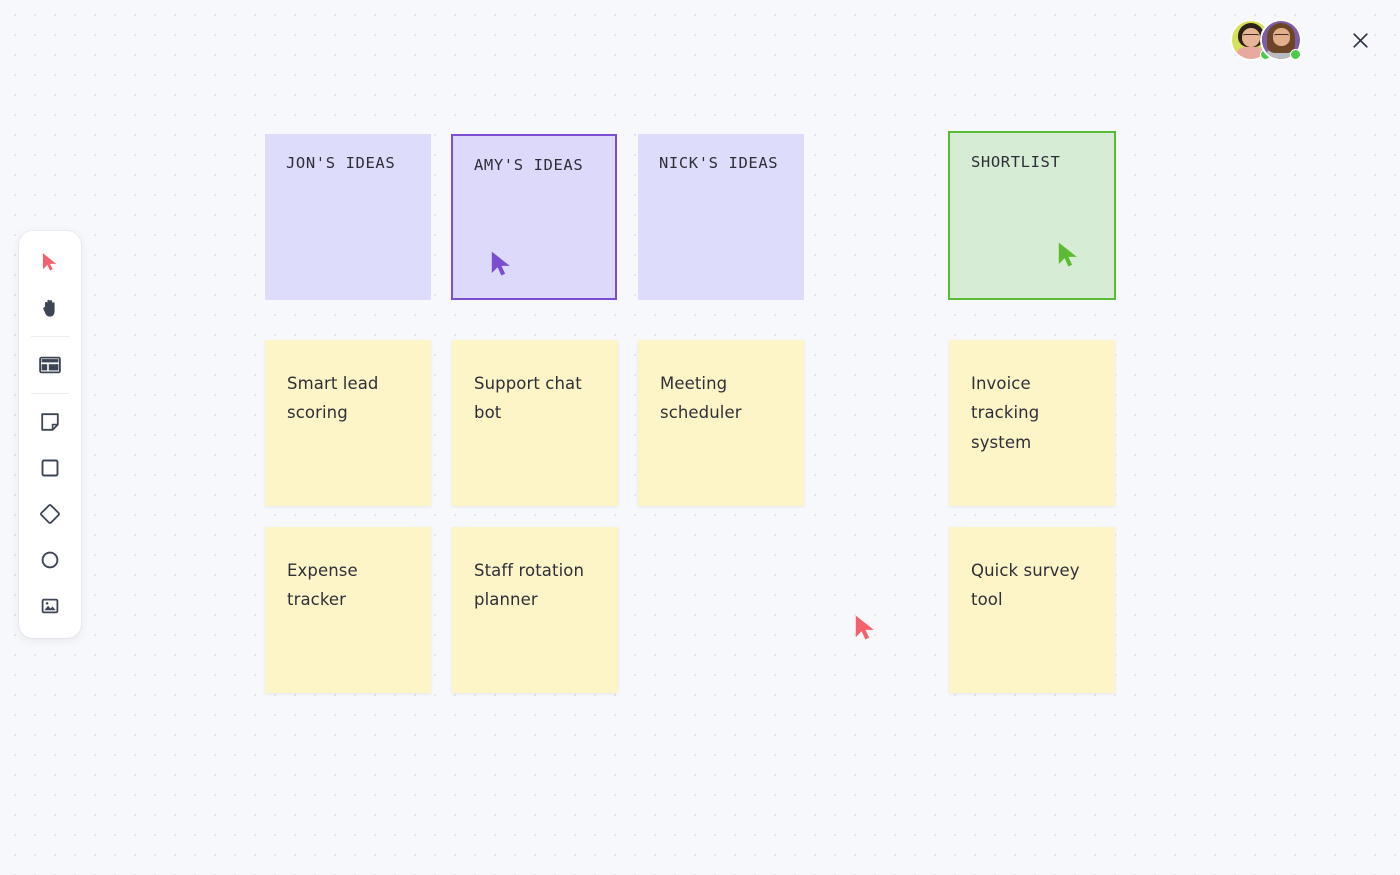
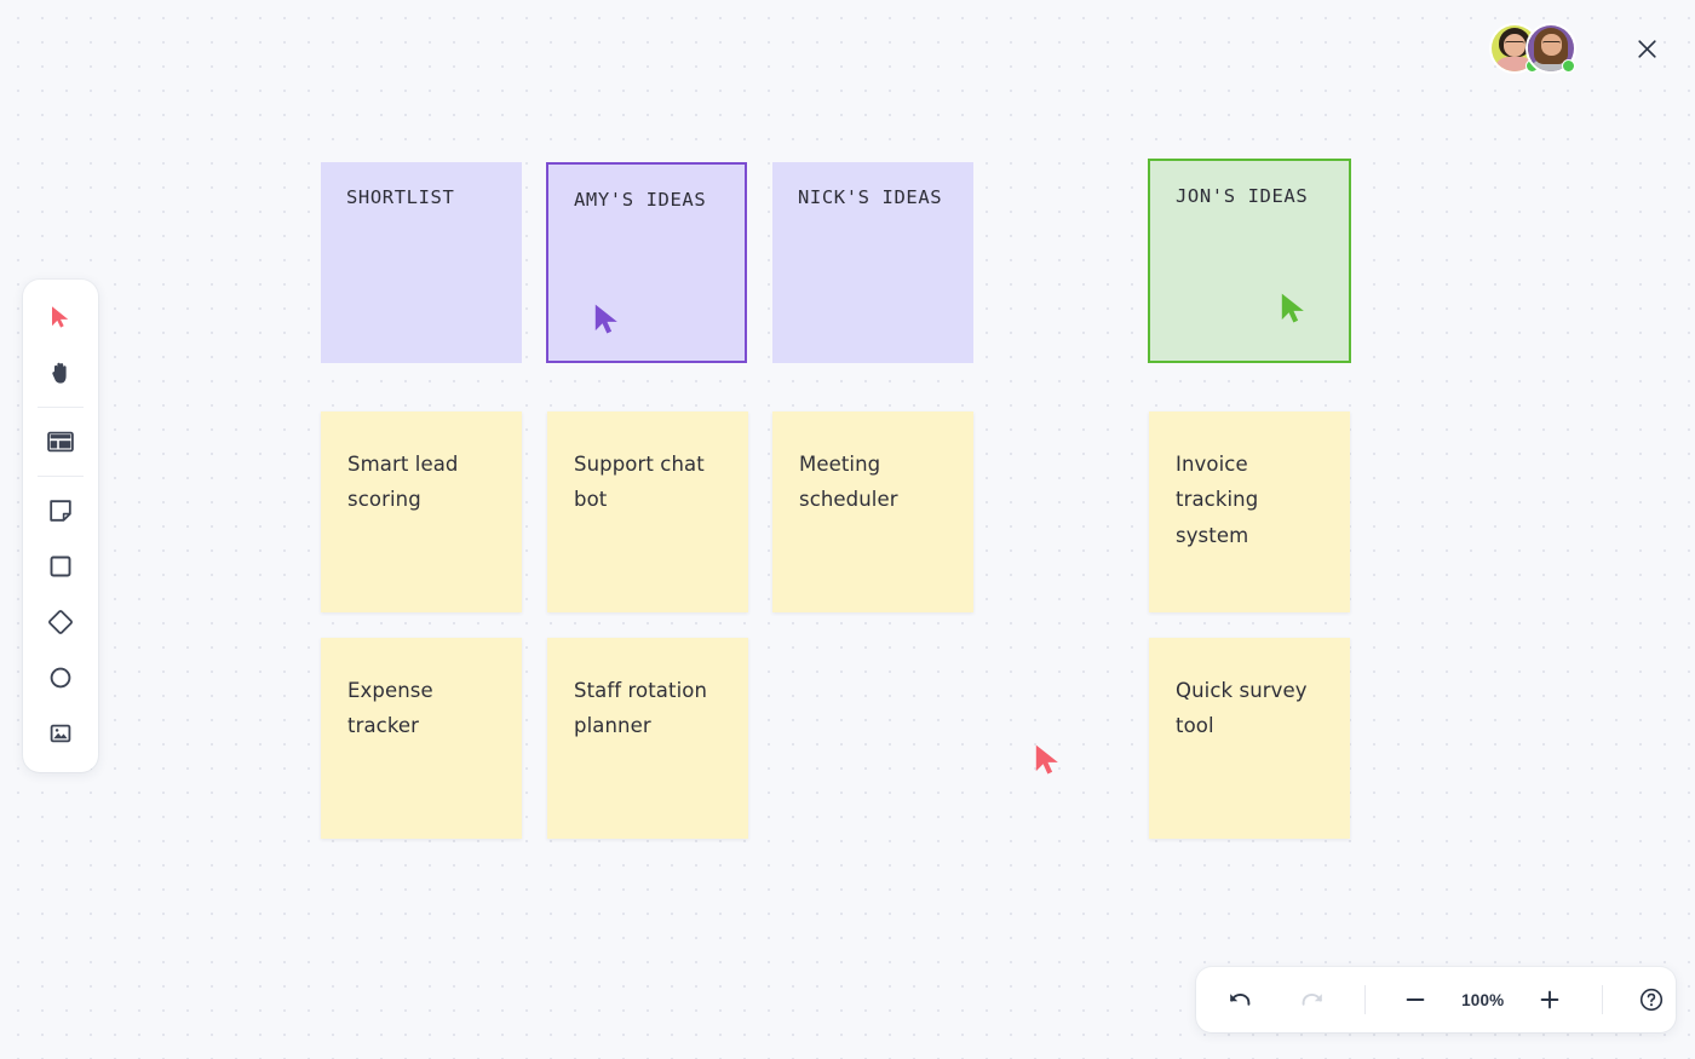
- JON'S IDEAS
+ SHORTLIST
  AMY'S IDEAS
  NICK'S IDEAS
- SHORTLIST
+ JON'S IDEAS
  Smart lead
  scoring
  Support chat
  bot
  Meeting
  scheduler
  Invoice
  tracking
  system
  Expense
  tracker
  Staff rotation
  planner
  Quick survey
  tool
+ 100%
